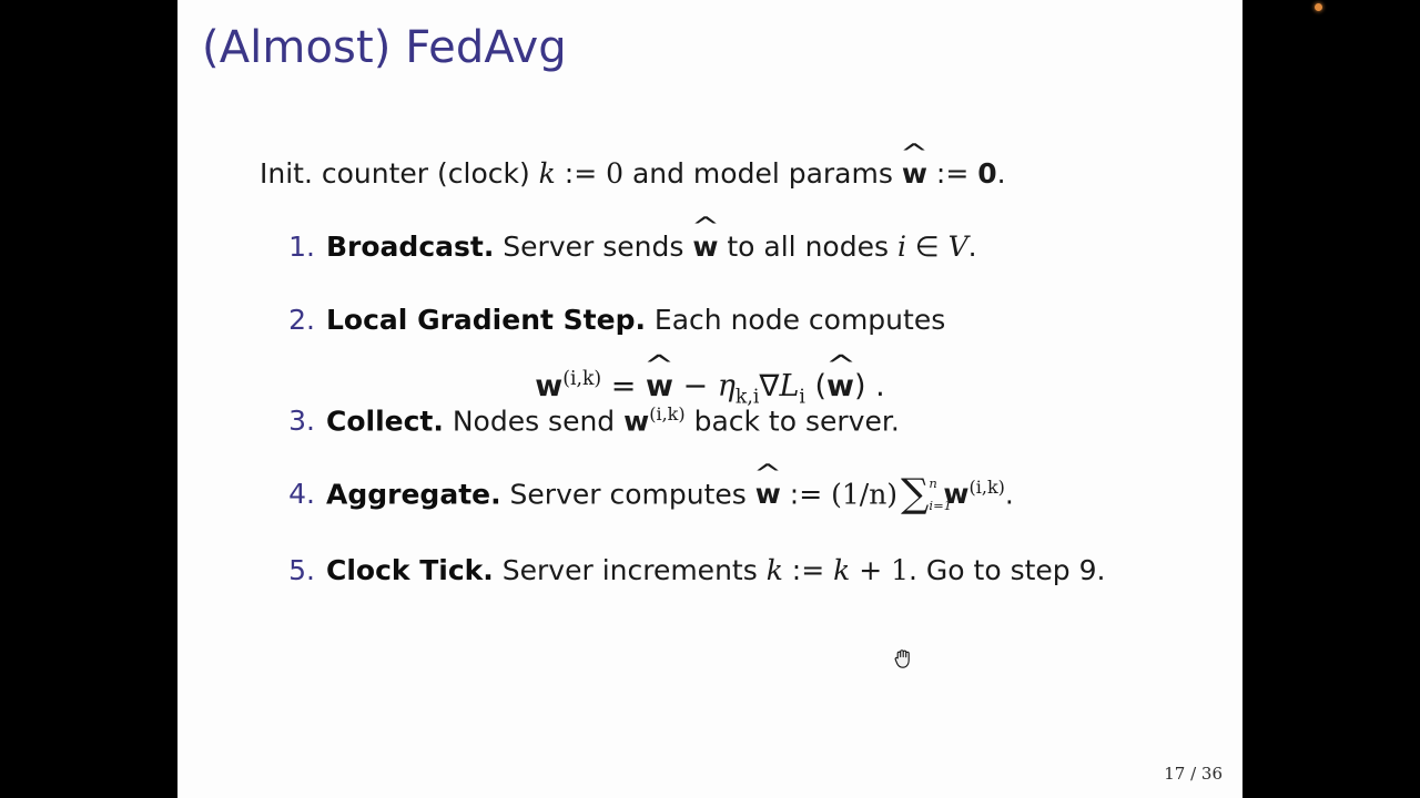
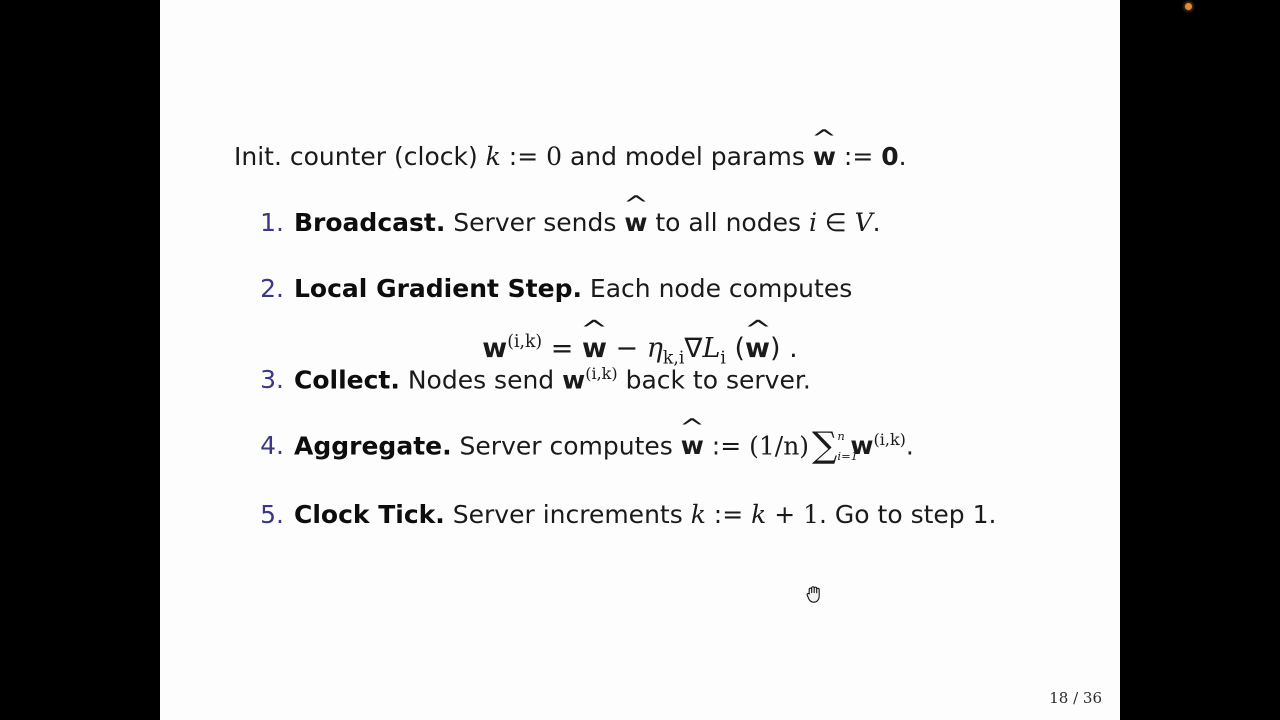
- (Almost) FedAvg
  Init. counter (clock) k := 0 and model params
  ^
  w := 0.
  1.
  Broadcast. Server sends
  ^
  w to all nodes i ∈ V.
  2.
  Local Gradient Step. Each node computes
  3.
  Collect. Nodes send w(i,k) back to server.
  4.
  Aggregate. Server computes
  ^
  w := (1/n)∑
  n
  i=1
  w(i,k).
  5.
- Clock Tick. Server increments k := k + 1. Go to step 9.
+ Clock Tick. Server increments k := k + 1. Go to step 1.
  w(i,k) =
  ^
  w − ηk,i∇Li (
  ^
  w) .
- 17 / 36
+ 18 / 36
